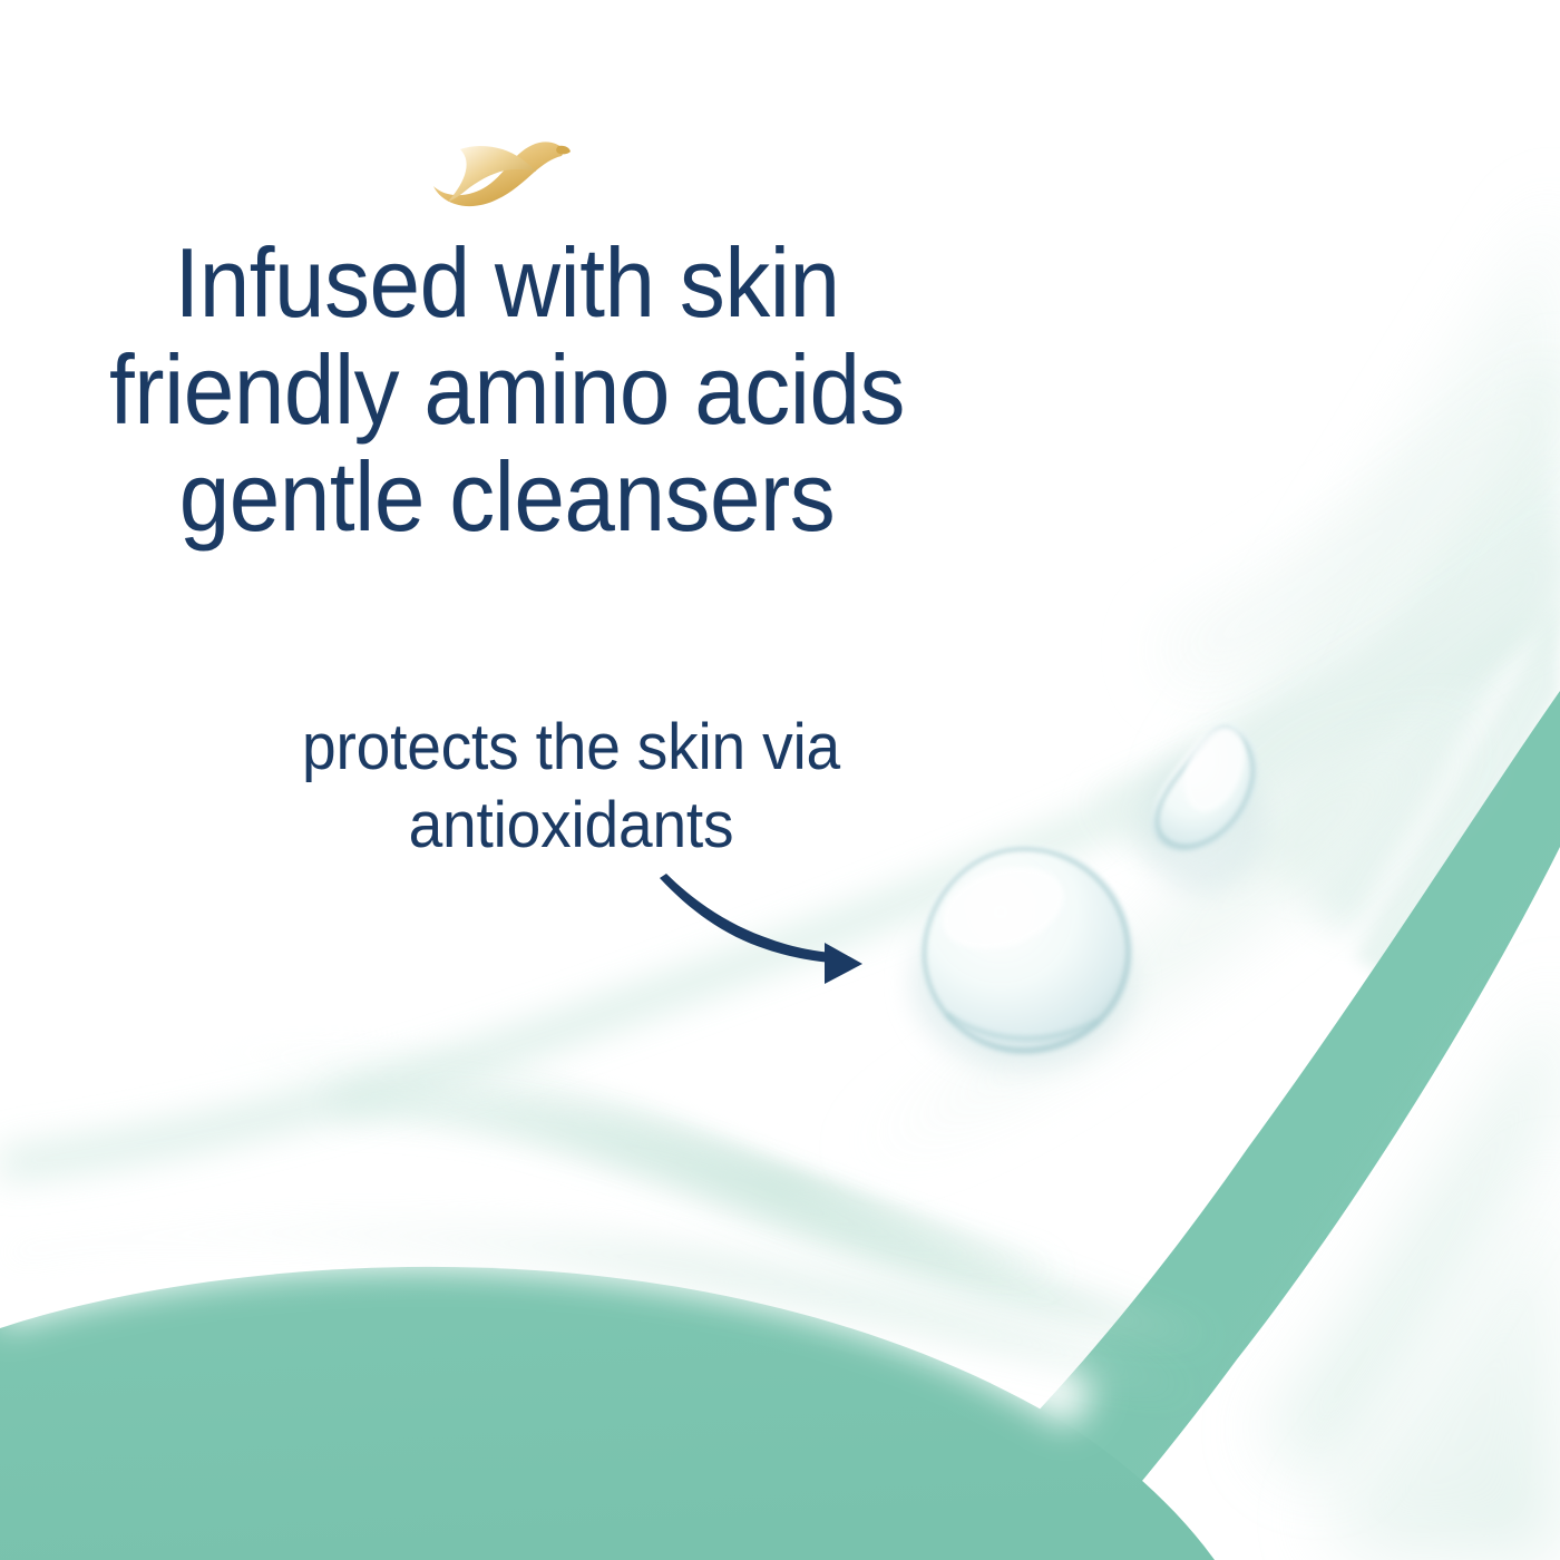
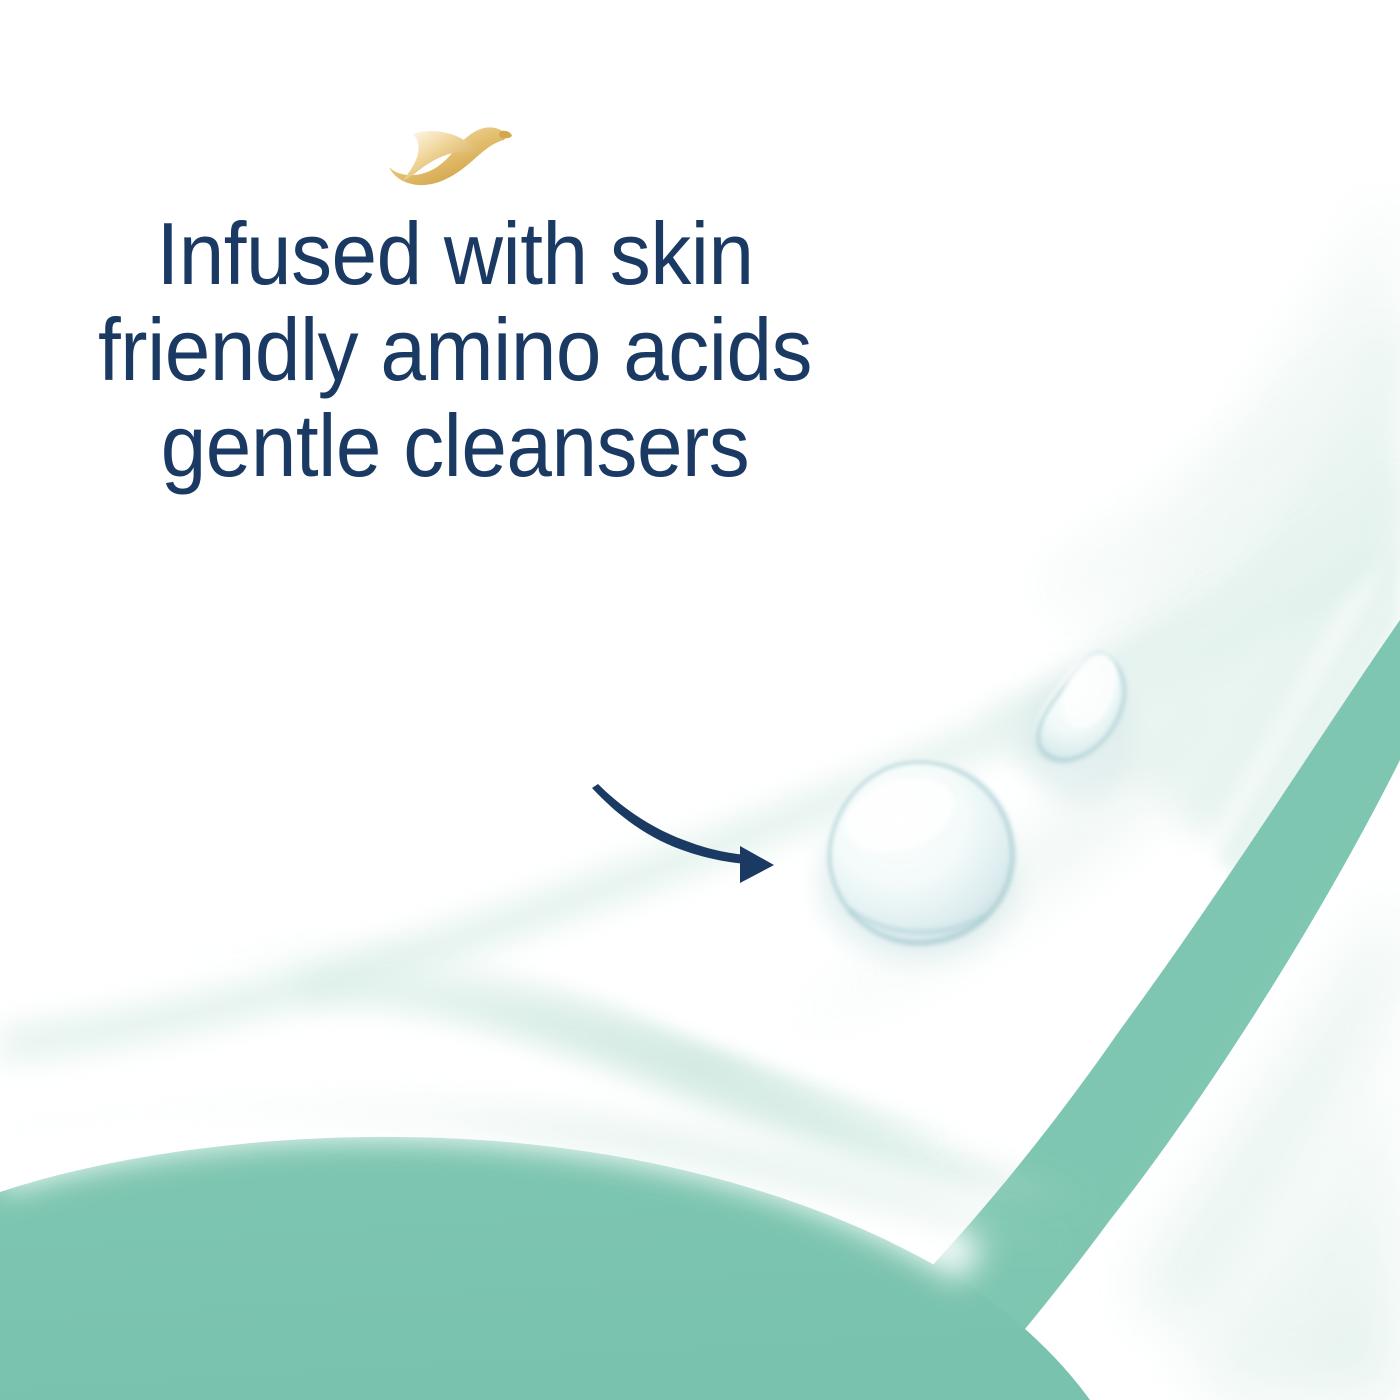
  Infused with skin
  friendly amino acids
  gentle cleansers
- protects the skin via
- antioxidants
